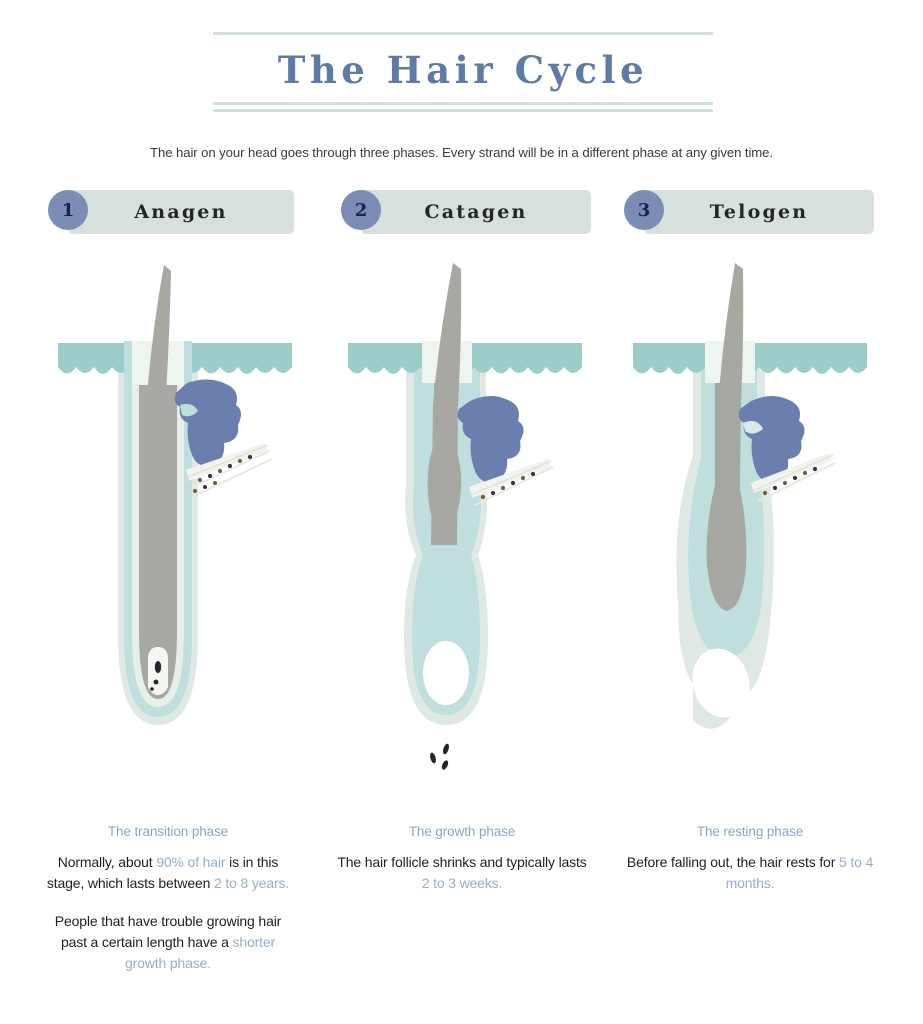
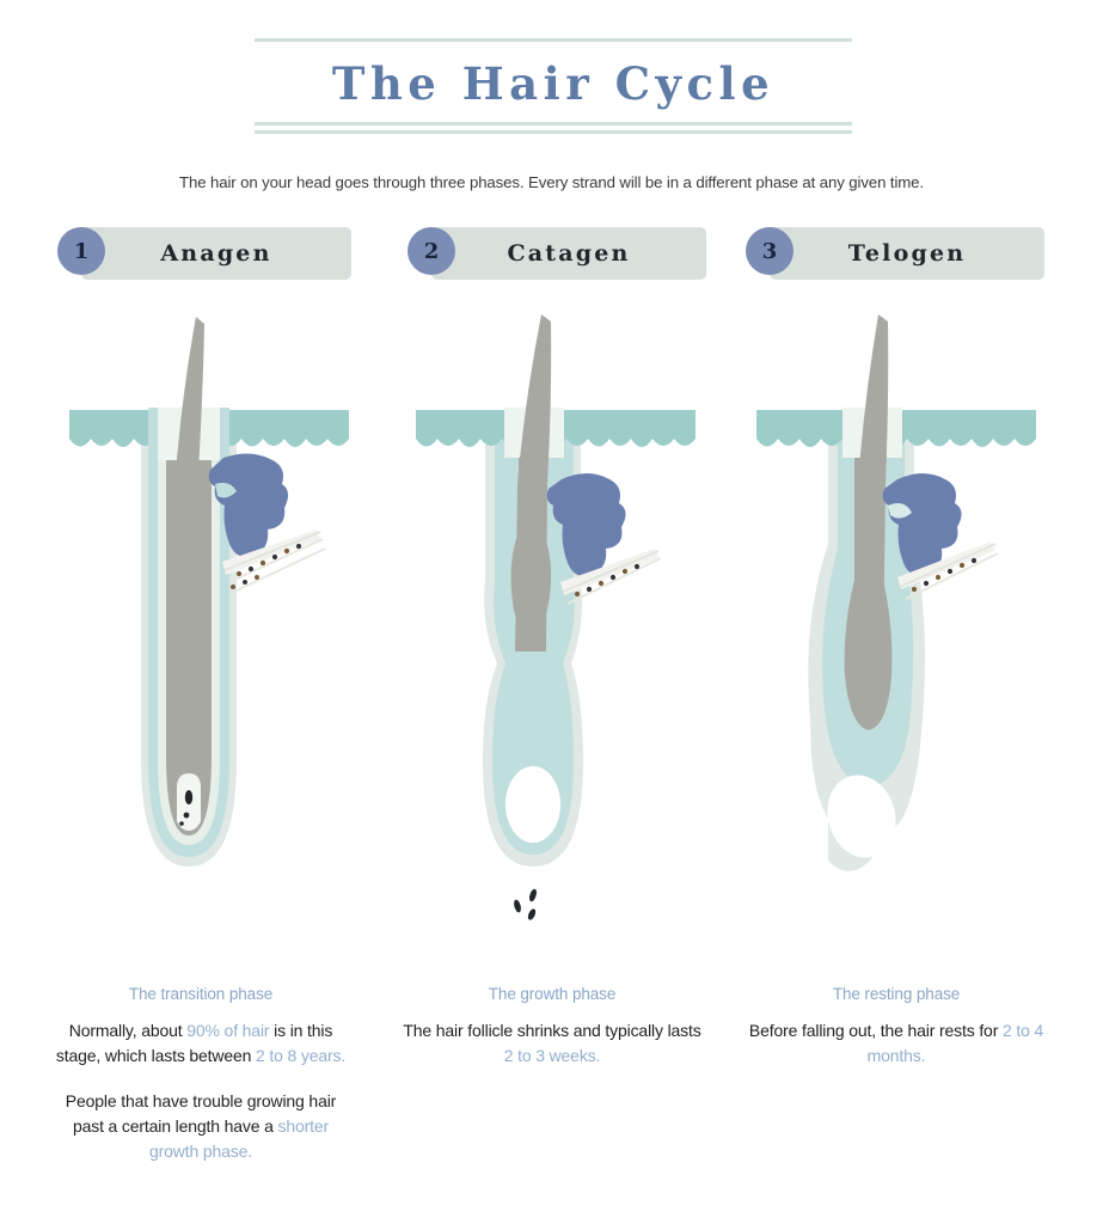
  The Hair Cycle
  The hair on your head goes through three phases. Every strand will be in a different phase at any given time.
  Anagen
  1
  The transition phase
  Normally, about 90% of hair is in this stage, which lasts between 2 to 8 years.
  People that have trouble growing hair past a certain length have a shorter growth phase.
  Catagen
  2
  The growth phase
  The hair follicle shrinks and typically lasts 2 to 3 weeks.
  Telogen
  3
  The resting phase
- Before falling out, the hair rests for 5 to 4 months.
+ Before falling out, the hair rests for 2 to 4 months.
